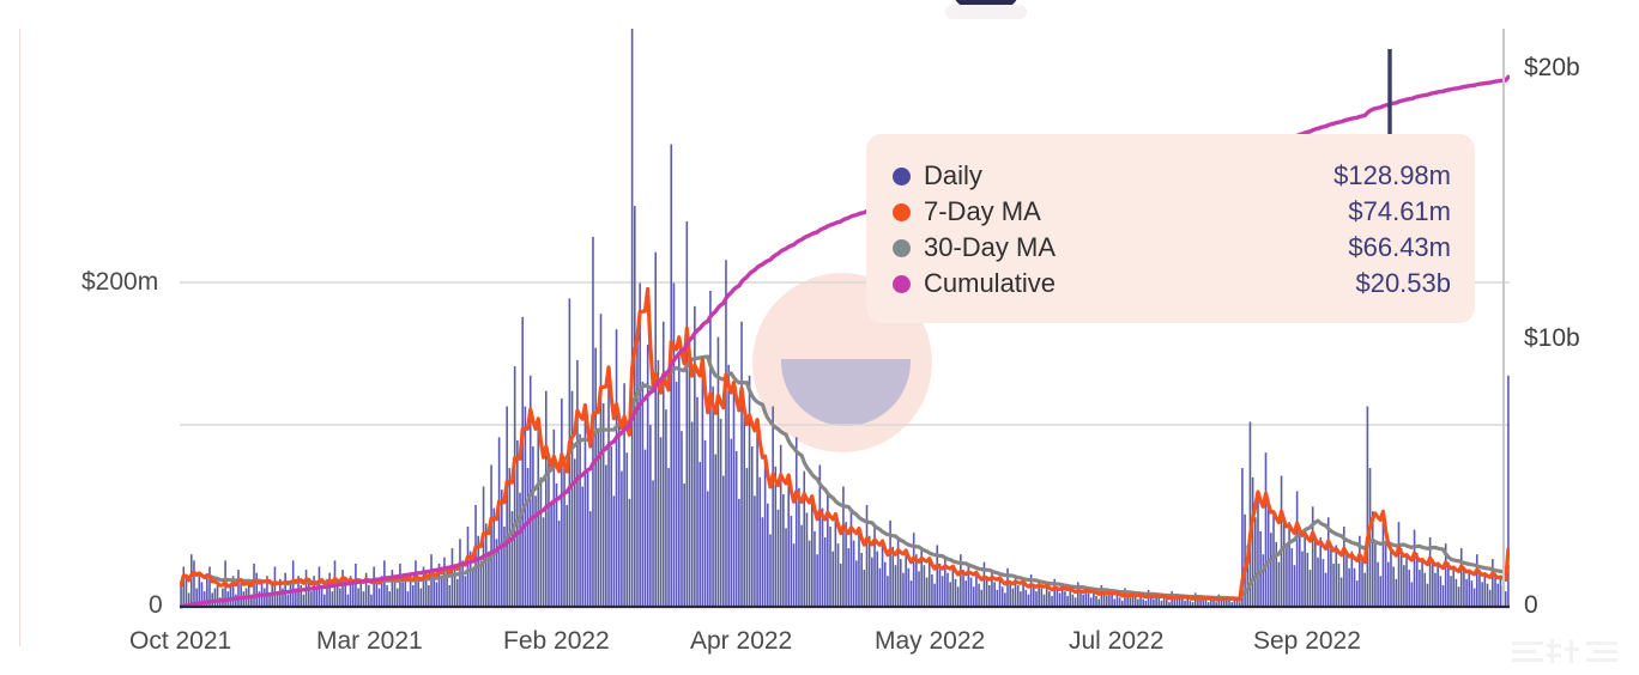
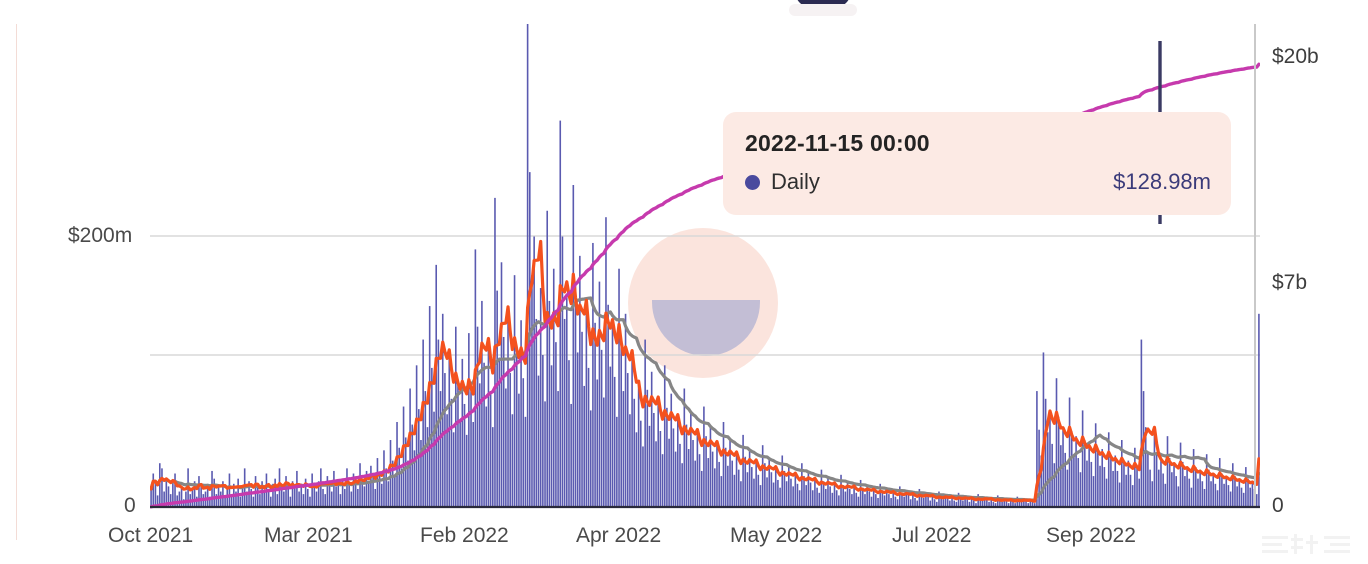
  $200m
  0
  $20b
- $10b
+ $7b
  0
  Oct 2021
  Mar 2021
  Feb 2022
  Apr 2022
  May 2022
  Jul 2022
  Sep 2022
+ 2022-11-15 00:00
  Daily
  $128.98m
- 7-Day MA
- $74.61m
- 30-Day MA
- $66.43m
- Cumulative
- $20.53b
